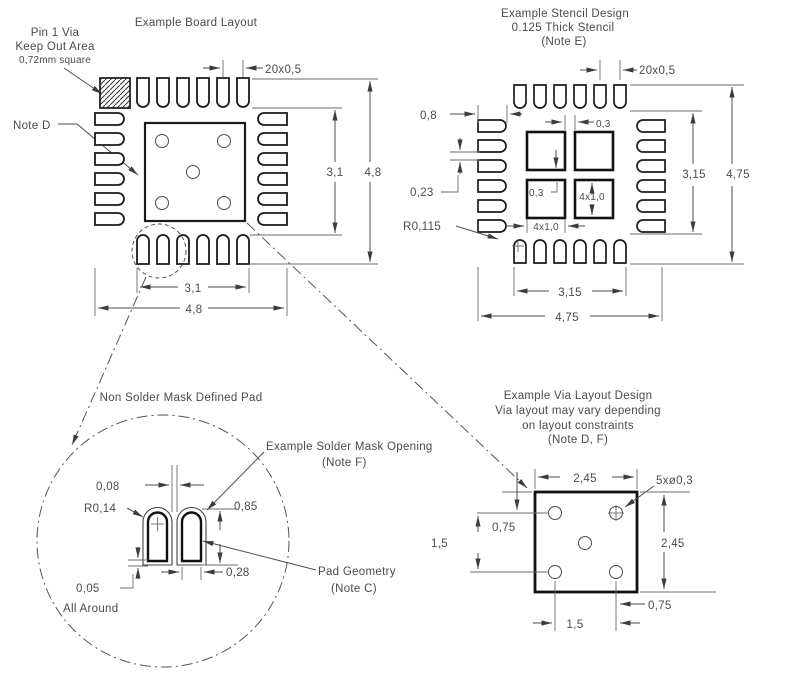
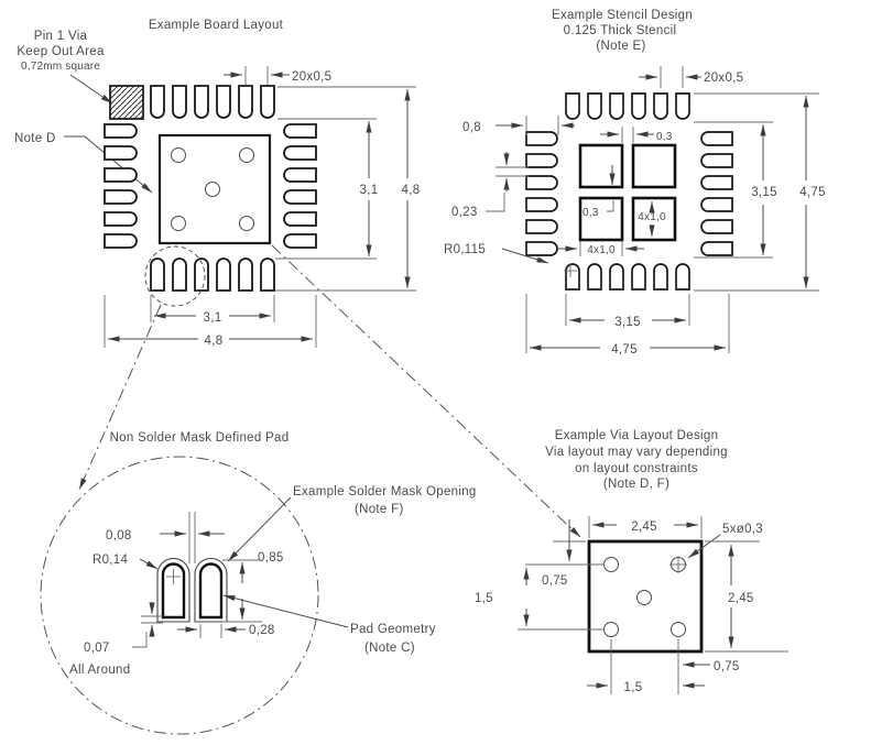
  Example Board Layout
  Pin 1 Via
  Keep Out Area
  0,72mm square
  Note D
  20x0,5
  3,1
  4,8
  3,1
  4,8
  Example Stencil Design
  0.125 Thick Stencil
  (Note E)
  20x0,5
  0,8
  0,23
  R0,115
  0,3
  0,3
  4x1,0
  4x1,0
  3,15
  4,75
  3,15
  4,75
  Non Solder Mask Defined Pad
  0,08
  R0,14
  Example Solder Mask Opening
  (Note F)
  0,85
  0,28
- 0,05
+ 0,07
  All Around
  Pad Geometry
  (Note C)
  Example Via Layout Design
  Via layout may vary depending
  on layout constraints
  (Note D, F)
  2,45
  5xø0,3
  0,75
  1,5
  2,45
  0,75
  1,5
